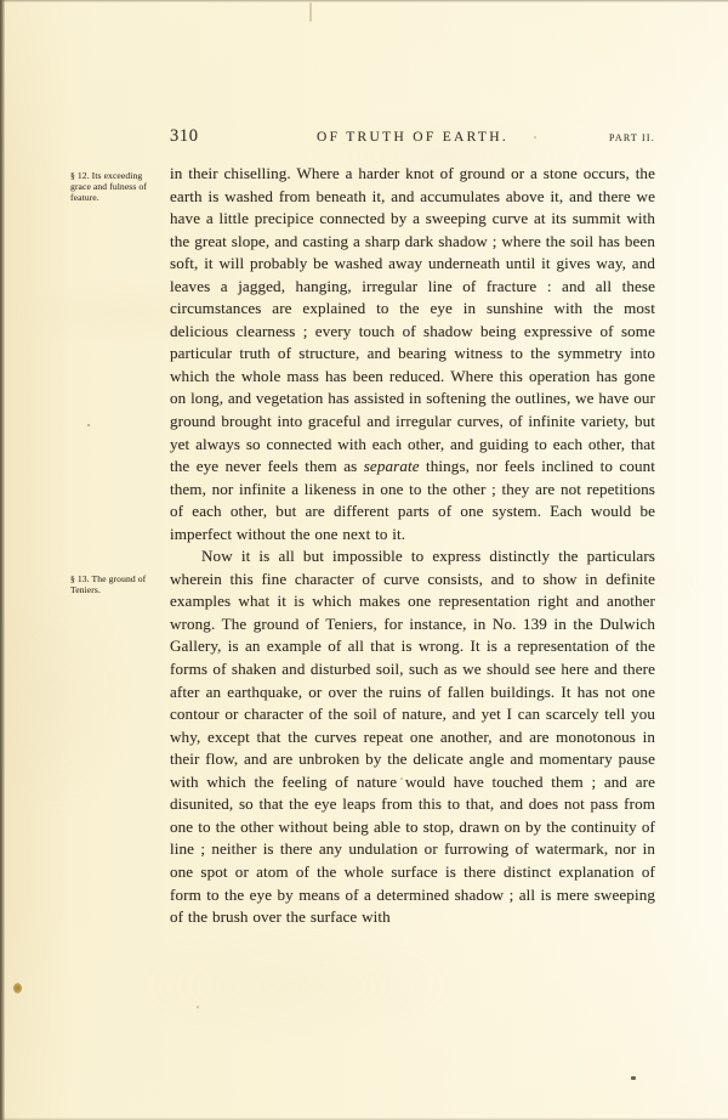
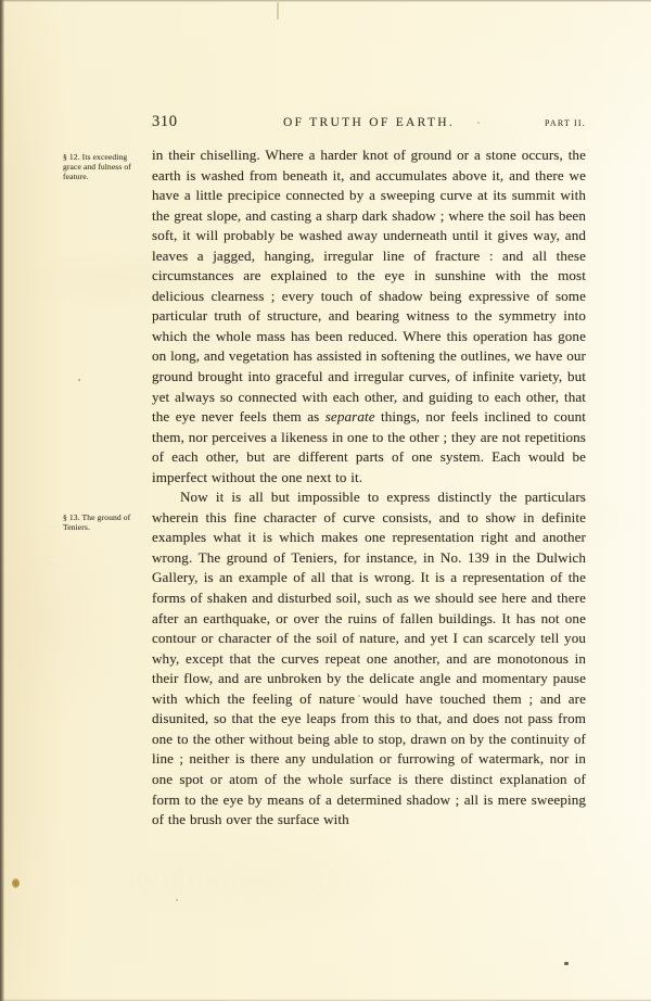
  310
  OF TRUTH OF EARTH.
  PART II.
  § 12. Its exceeding grace and fulness of feature.
  § 13. The ground of Teniers.
- in their chiselling. Where a harder knot of ground or a stone occurs, the earth is washed from beneath it, and accumulates above it, and there we have a little precipice connected by a sweeping curve at its summit with the great slope, and casting a sharp dark shadow ; where the soil has been soft, it will probably be washed away underneath until it gives way, and leaves a jagged, hanging, irregular line of fracture : and all these circumstances are explained to the eye in sunshine with the most delicious clearness ; every touch of shadow being expressive of some particular truth of structure, and bearing witness to the symmetry into which the whole mass has been reduced. Where this operation has gone on long, and vegetation has assisted in softening the outlines, we have our ground brought into graceful and irregular curves, of infinite variety, but yet always so connected with each other, and guiding to each other, that the eye never feels them as separate things, nor feels inclined to count them, nor infinite a likeness in one to the other ; they are not repetitions of each other, but are different parts of one system. Each would be imperfect without the one next to it.
+ in their chiselling. Where a harder knot of ground or a stone occurs, the earth is washed from beneath it, and accumulates above it, and there we have a little precipice connected by a sweeping curve at its summit with the great slope, and casting a sharp dark shadow ; where the soil has been soft, it will probably be washed away underneath until it gives way, and leaves a jagged, hanging, irregular line of fracture : and all these circumstances are explained to the eye in sunshine with the most delicious clearness ; every touch of shadow being expressive of some particular truth of structure, and bearing witness to the symmetry into which the whole mass has been reduced. Where this operation has gone on long, and vegetation has assisted in softening the outlines, we have our ground brought into graceful and irregular curves, of infinite variety, but yet always so connected with each other, and guiding to each other, that the eye never feels them as separate things, nor feels inclined to count them, nor perceives a likeness in one to the other ; they are not repetitions of each other, but are different parts of one system. Each would be imperfect without the one next to it.
  Now it is all but impossible to express distinctly the particulars wherein this fine character of curve consists, and to show in definite examples what it is which makes one representation right and another wrong. The ground of Teniers, for instance, in No. 139 in the Dulwich Gallery, is an example of all that is wrong. It is a representation of the forms of shaken and disturbed soil, such as we should see here and there after an earthquake, or over the ruins of fallen buildings. It has not one contour or character of the soil of nature, and yet I can scarcely tell you why, except that the curves repeat one another, and are monotonous in their flow, and are unbroken by the delicate angle and momentary pause with which the feeling of nature would have touched them ; and are disunited, so that the eye leaps from this to that, and does not pass from one to the other without being able to stop, drawn on by the continuity of line ; neither is there any undulation or furrowing of watermark, nor in one spot or atom of the whole surface is there distinct explanation of form to the eye by means of a determined shadow ; all is mere sweeping of the brush over the surface with
